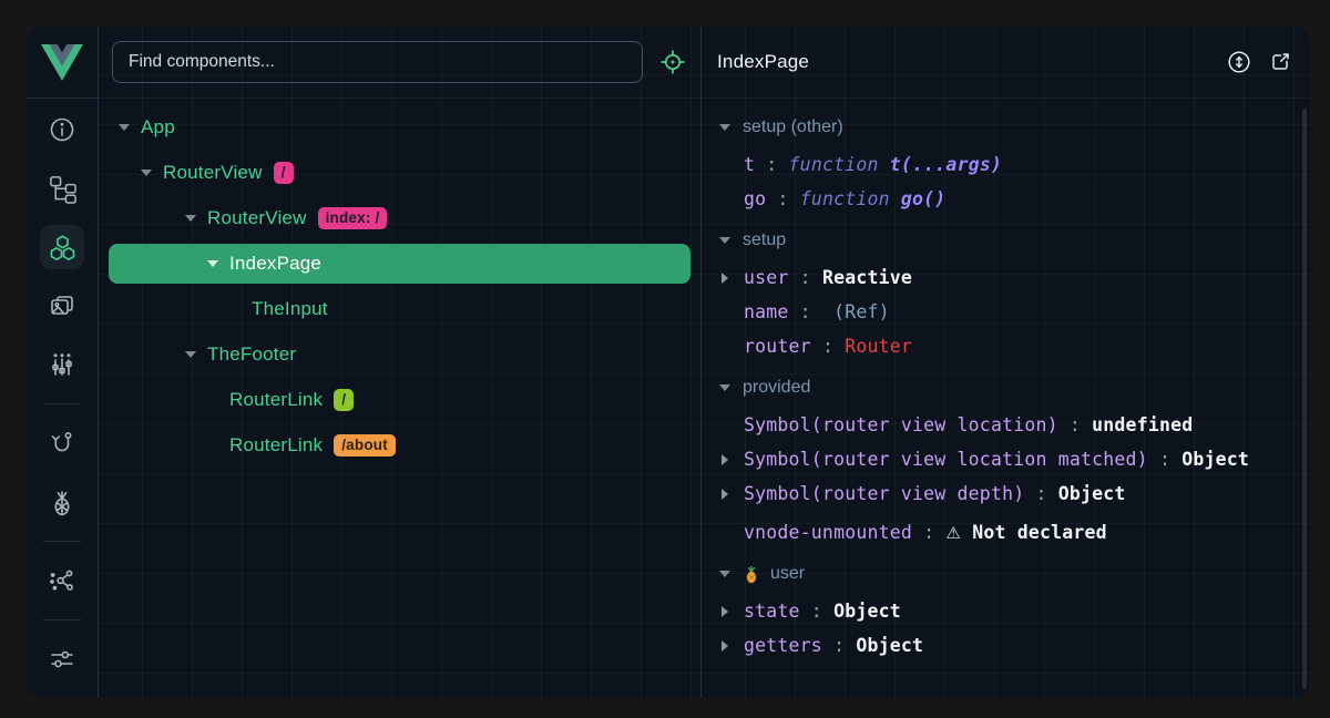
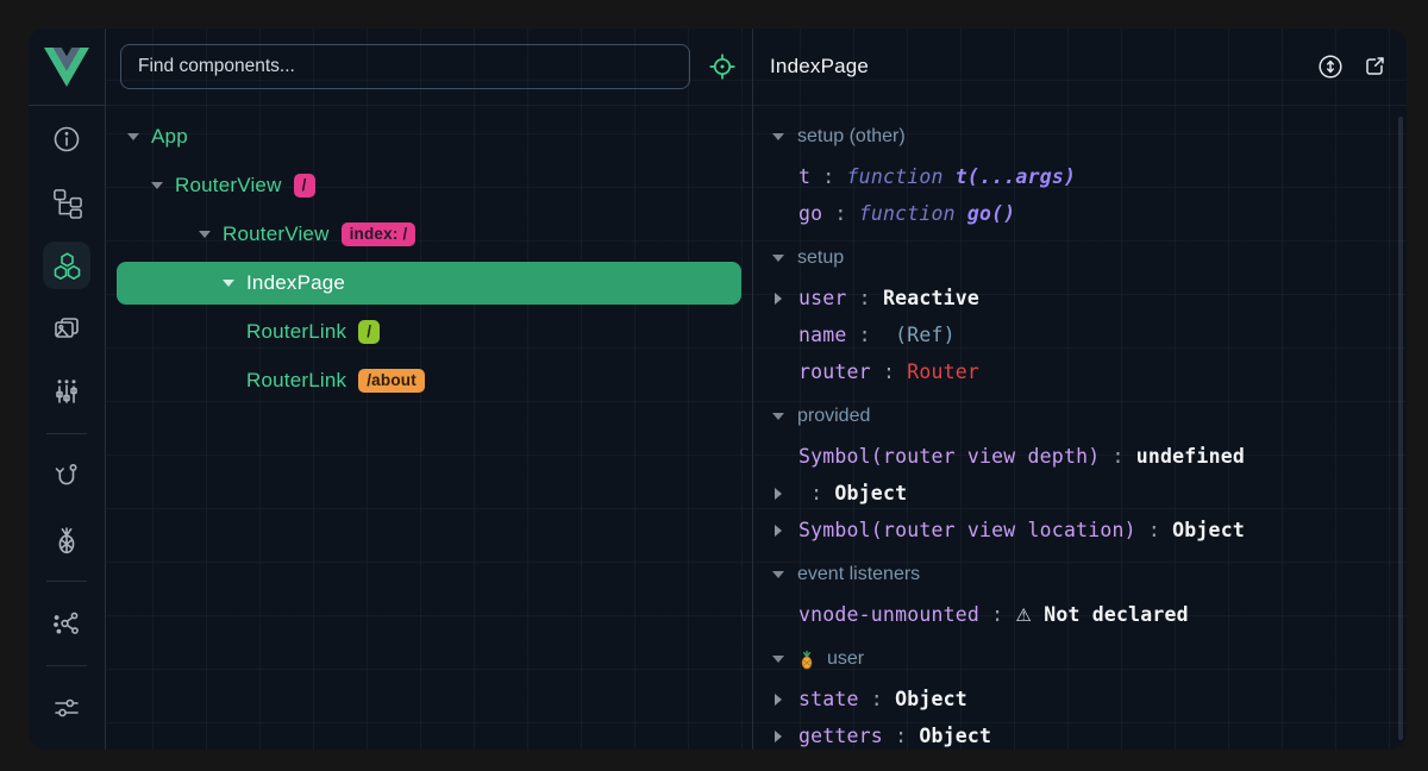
  Find components...
  App
  RouterView
  /
  RouterView
  index: /
  IndexPage
- TheInput
- TheFooter
  RouterLink
  /
  RouterLink
  /about
  IndexPage
  setup (other)
  t
  :
  function
  t(...args)
  go
  :
  function
  go()
  setup
  user
  :
  Reactive
  name
  :
  (Ref)
  router
  :
  Router
  provided
- Symbol(router view location)
+ Symbol(router view depth)
  :
  undefined
- Symbol(router view location matched)
  :
  Object
- Symbol(router view depth)
+ Symbol(router view location)
  :
  Object
+ event listeners
  vnode-unmounted
  :
  ⚠
  Not declared
  user
  state
  :
  Object
  getters
  :
  Object
